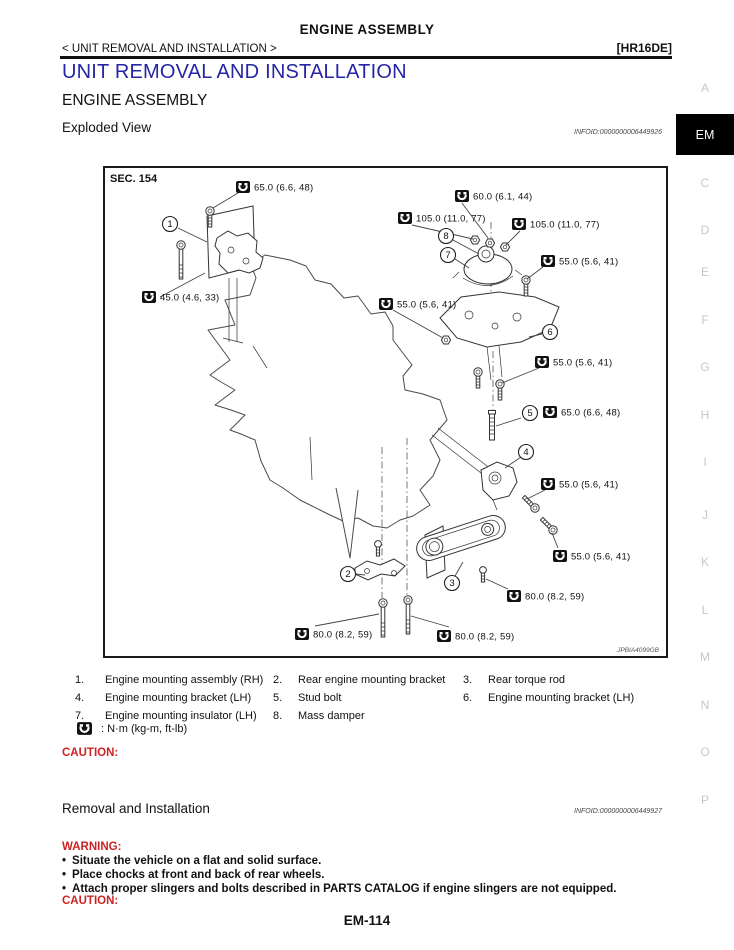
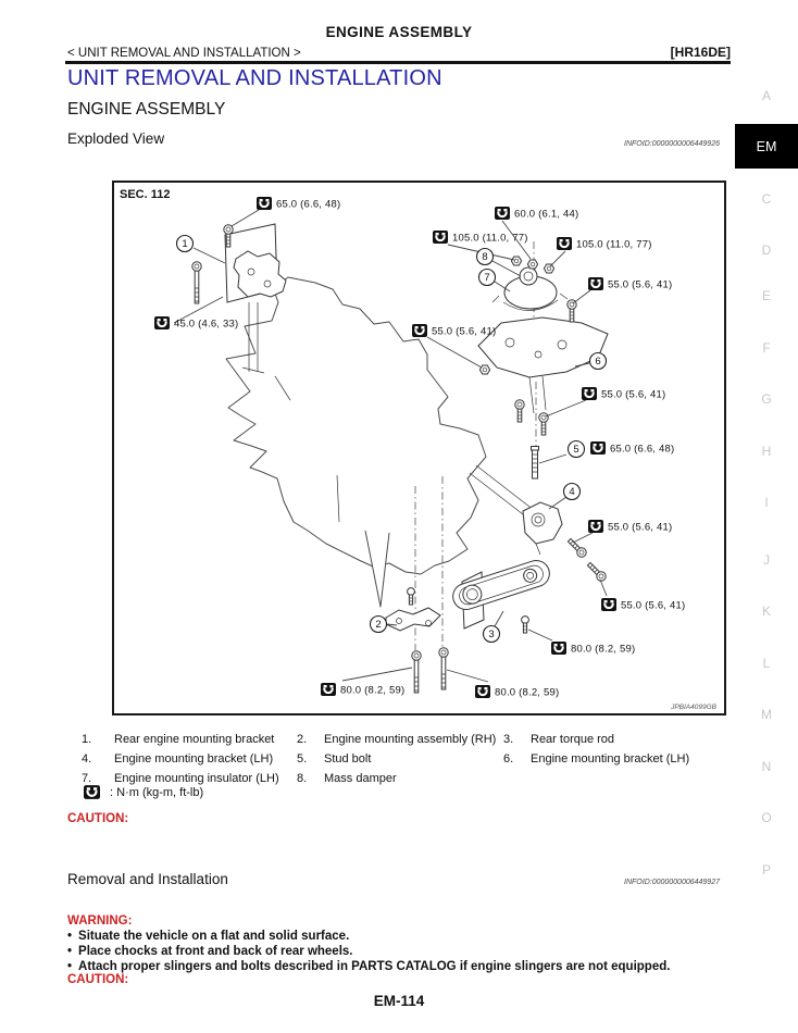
  ENGINE ASSEMBLY
  < UNIT REMOVAL AND INSTALLATION >
  [HR16DE]
  UNIT REMOVAL AND INSTALLATION
  ENGINE ASSEMBLY
  Exploded View
  EM
  A
  C
  D
  E
  F
  G
  H
  I
  J
  K
  L
  M
  N
  O
  P
- SEC. 154
+ SEC. 112
  65.0 (6.6, 48)
  60.0 (6.1, 44)
  105.0 (11.0, 77)
  105.0 (11.0, 77)
  55.0 (5.6, 41)
  55.0 (5.6, 41)
  45.0 (4.6, 33)
  55.0 (5.6, 41)
  65.0 (6.6, 48)
  55.0 (5.6, 41)
  55.0 (5.6, 41)
  80.0 (8.2, 59)
  80.0 (8.2, 59)
  80.0 (8.2, 59)
  1
  2
  3
  4
  5
  6
  7
  8
  1.
- Engine mounting assembly (RH)
+ Rear engine mounting bracket
  2.
- Rear engine mounting bracket
+ Engine mounting assembly (RH)
  3.
  Rear torque rod
  4.
  Engine mounting bracket (LH)
  5.
  Stud bolt
  6.
  Engine mounting bracket (LH)
  7.
  Engine mounting insulator (LH)
  8.
  Mass damper
  : N·m (kg-m, ft-lb)
  CAUTION:
  Removal and Installation
  WARNING:
  •
  Situate the vehicle on a flat and solid surface.
  •
  Place chocks at front and back of rear wheels.
  •
  Attach proper slingers and bolts described in PARTS CATALOG if engine slingers are not equipped.
  CAUTION:
  EM-114
